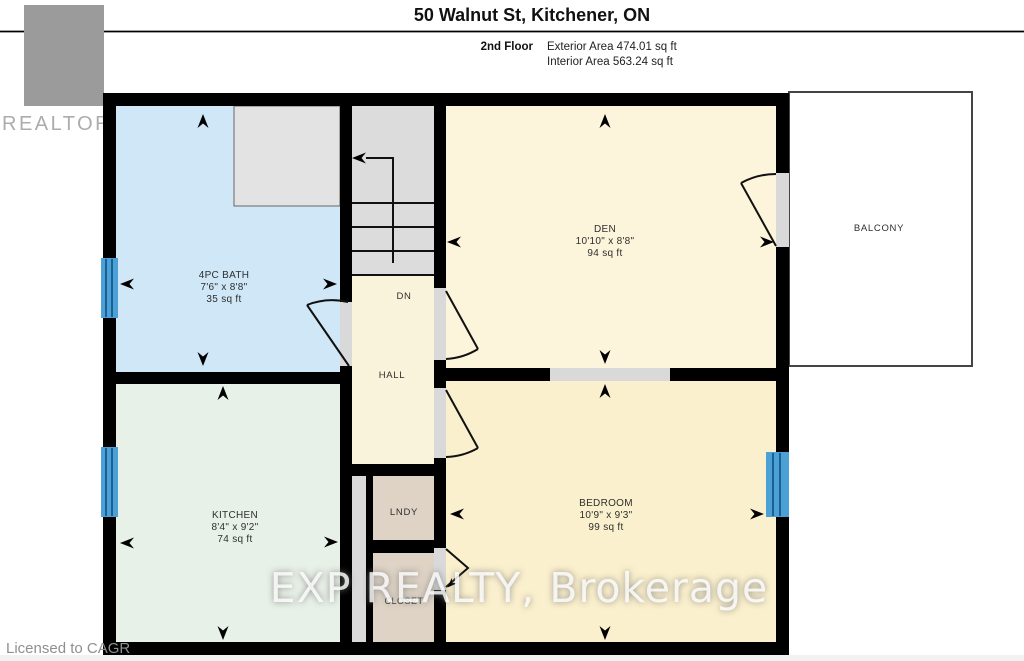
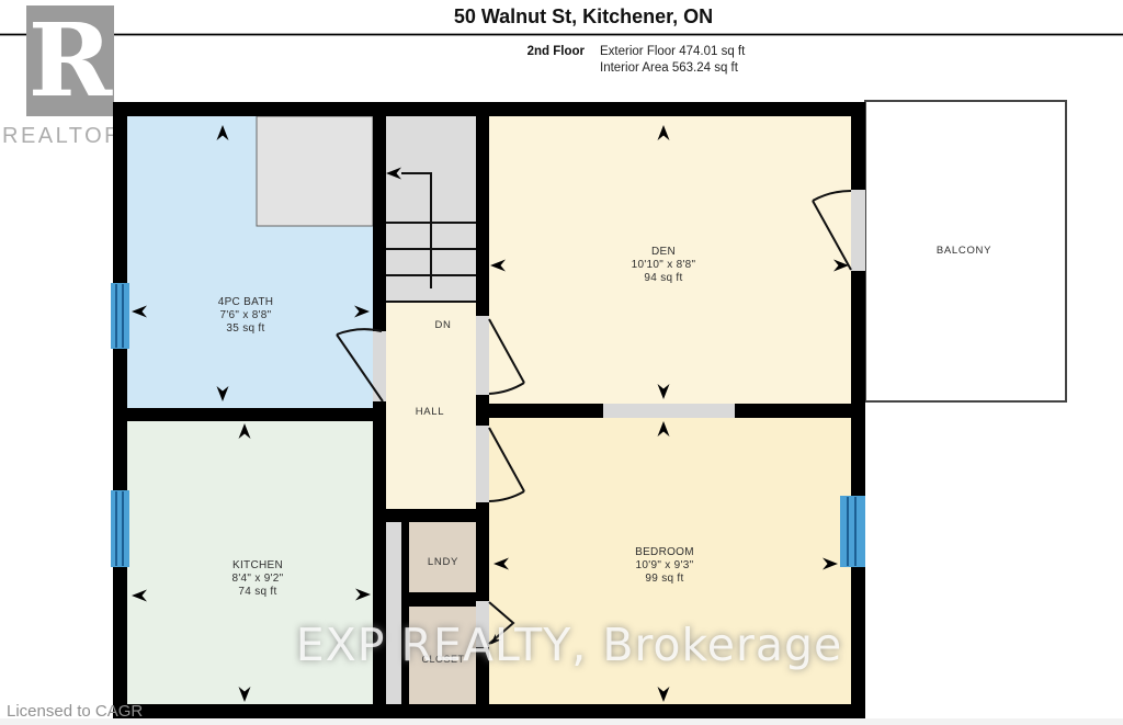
  50 Walnut St, Kitchener, ON
  2nd Floor
- Exterior Area 474.01 sq ft
+ Exterior Floor 474.01 sq ft
  Interior Area 563.24 sq ft
+ R
  REALTO
  4PC BATH
  7'6" x 8'8"
  35 sq ft
  DEN
  10'10" x 8'8"
  94 sq ft
  KITCHEN
  8'4" x 9'2"
  74 sq ft
  BEDROOM
  10'9" x 9'3"
  99 sq ft
  DN
  HALL
  LNDY
  CLOSET
  BALCONY
  EXP REALTY, Brokerage
  Licensed to CAGR
